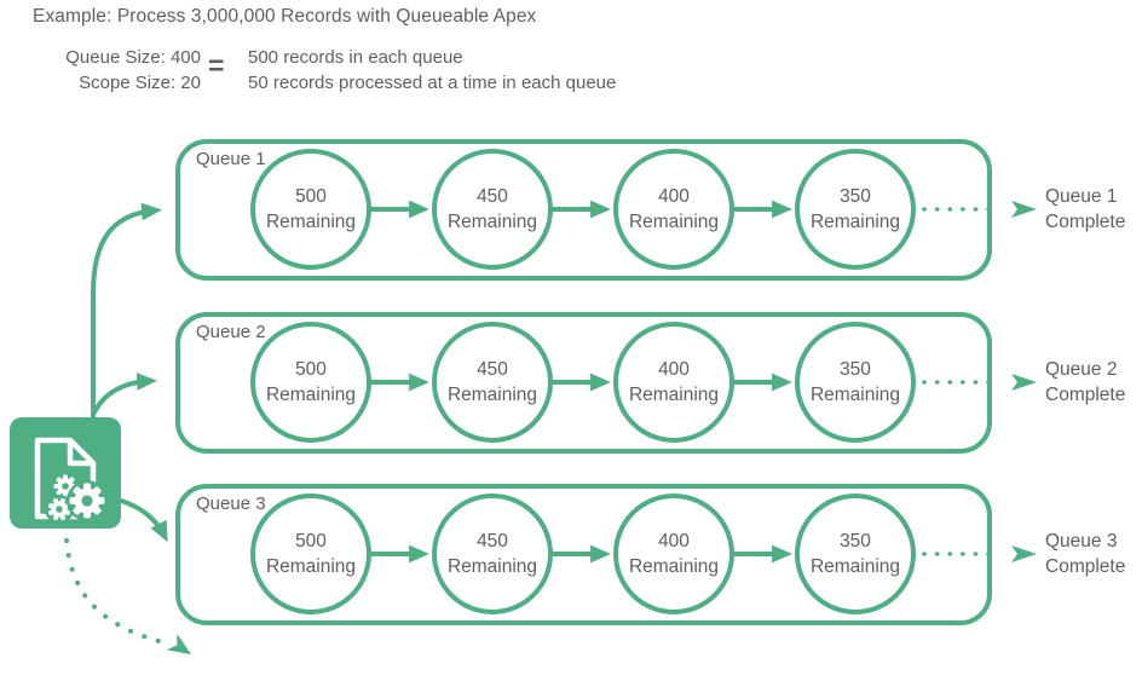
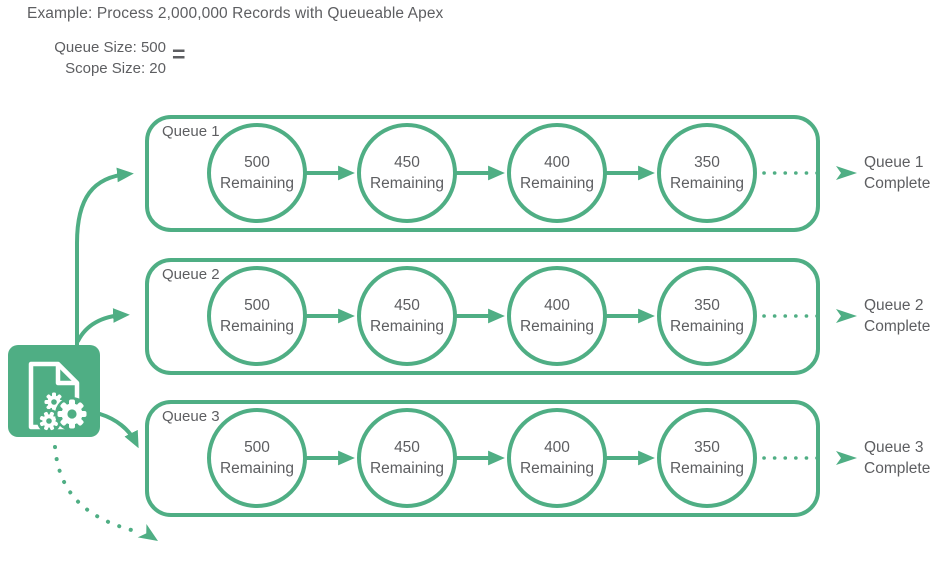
- Example: Process 3,000,000 Records with Queueable Apex
+ Example: Process 2,000,000 Records with Queueable Apex
- Queue Size: 400
+ Queue Size: 500
  Scope Size: 20
  =
- 500 records in each queue
- 50 records processed at a time in each queue
  Queue 1
  500
  Remaining
  450
  Remaining
  400
  Remaining
  350
  Remaining
  Queue 2
  500
  Remaining
  450
  Remaining
  400
  Remaining
  350
  Remaining
  Queue 3
  500
  Remaining
  450
  Remaining
  400
  Remaining
  350
  Remaining
  Queue 1
  Complete
  Queue 2
  Complete
  Queue 3
  Complete
